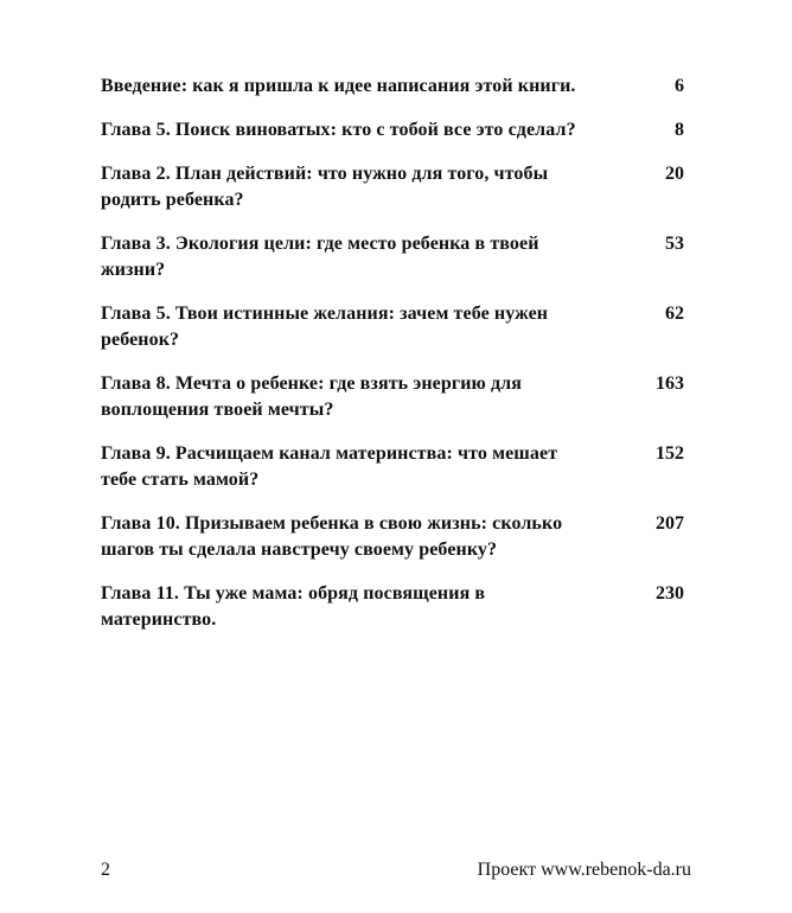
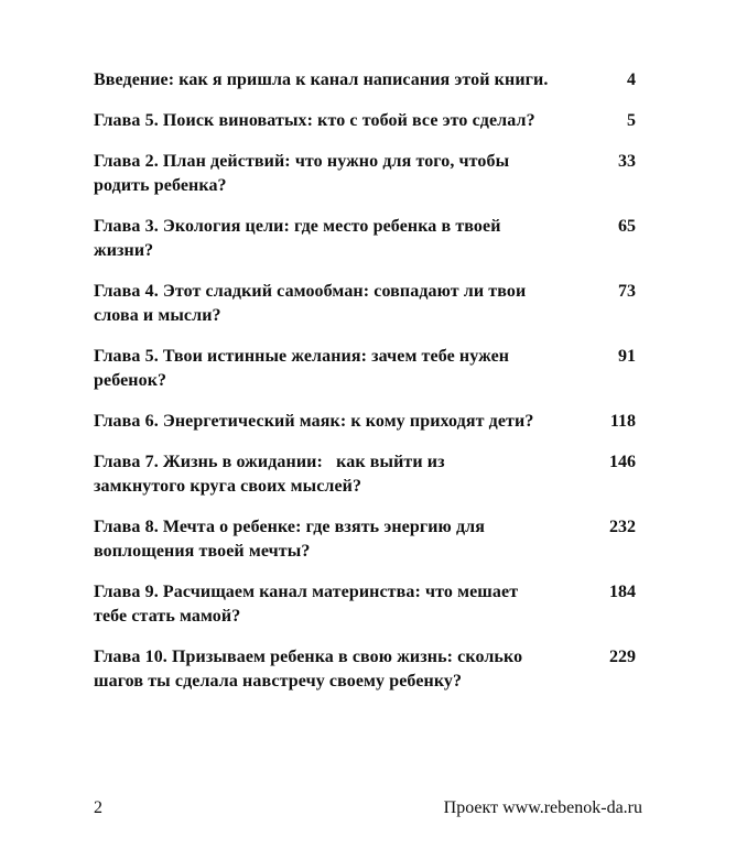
- Введение: как я пришла к идее написания этой книги.
+ Введение: как я пришла к канал написания этой книги.
- 6
+ 4
  Глава 5. Поиск виноватых: кто с тобой все это сделал?
- 8
+ 5
  Глава 2. План действий: что нужно для того, чтобы
  родить ребенка?
- 20
+ 33
  Глава 3. Экология цели: где место ребенка в твоей
  жизни?
- 53
+ 65
+ Глава 4. Этот сладкий самообман: совпадают ли твои
+ слова и мысли?
+ 73
  Глава 5. Твои истинные желания: зачем тебе нужен
  ребенок?
- 62
+ 91
+ Глава 6. Энергетический маяк: к кому приходят дети?
+ 118
+ Глава 7. Жизнь в ожидании: как выйти из
+ замкнутого круга своих мыслей?
+ 146
  Глава 8. Мечта о ребенке: где взять энергию для
  воплощения твоей мечты?
- 163
+ 232
  Глава 9. Расчищаем канал материнства: что мешает
  тебе стать мамой?
- 152
+ 184
  Глава 10. Призываем ребенка в свою жизнь: сколько
  шагов ты сделала навстречу своему ребенку?
- 207
+ 229
- Глава 11. Ты уже мама: обряд посвящения в
- материнство.
- 230
  2
  Проект www.rebenok-da.ru
